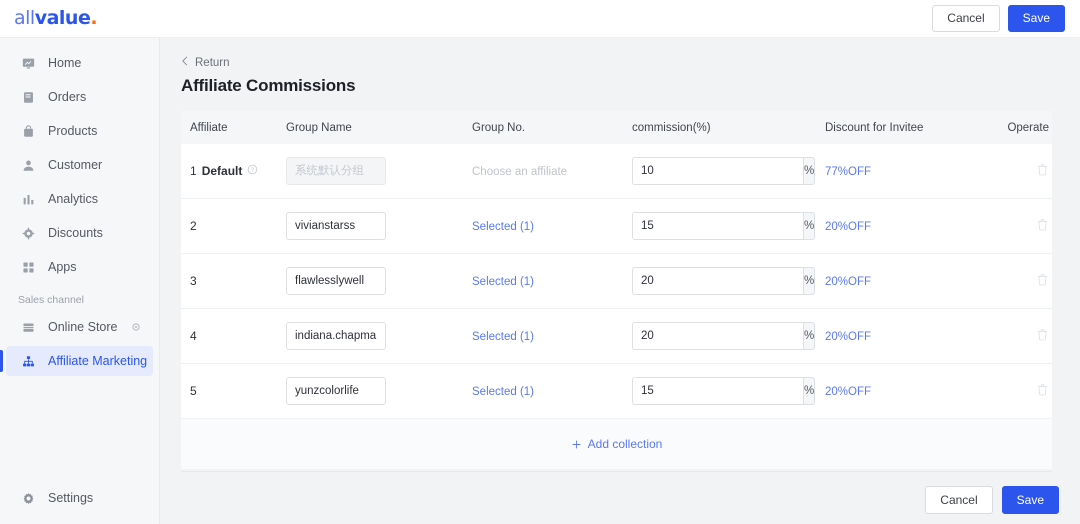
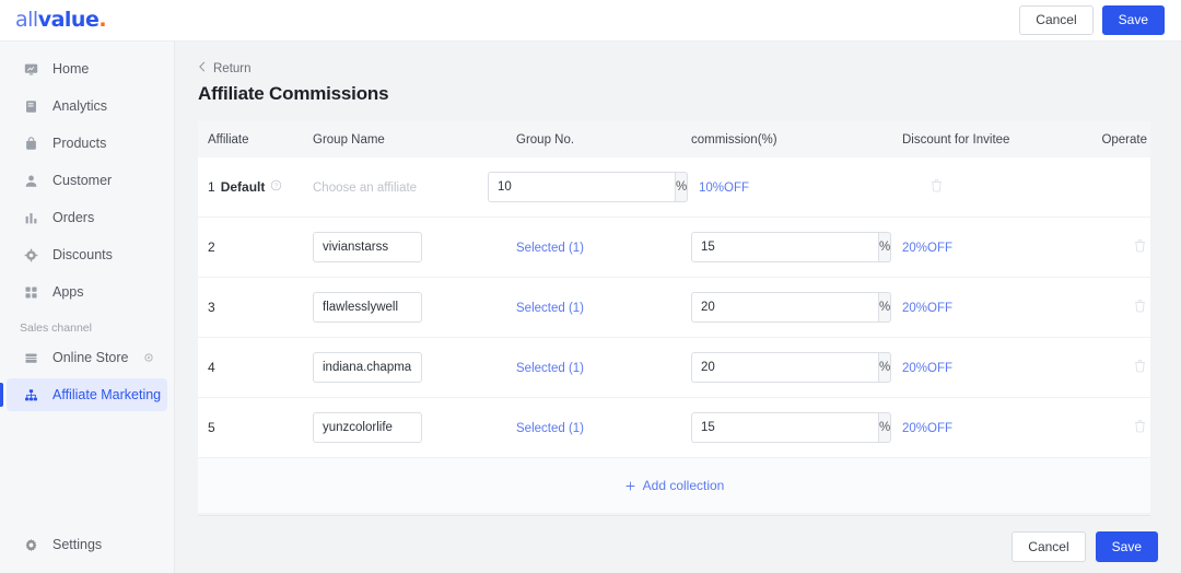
  allvalue.
  Cancel
  Save
  Home
- Orders
+ Analytics
  Products
  Customer
- Analytics
+ Orders
  Discounts
  Apps
  Sales channel
  Online Store
  Affiliate Marketing
  Settings
  Return
  Affiliate Commissions
  Affiliate
  Group Name
  Group No.
  commission(%)
  Discount for Invitee
  Operate
  1
  Default
- 系统默认分组
  Choose an affiliate
  10
  %
- 77%OFF
+ 10%OFF
  2
  vivianstarss
  Selected (1)
  15
  %
  20%OFF
  3
  flawlesslywell
  Selected (1)
  20
  %
  20%OFF
  4
  indiana.chapma
  Selected (1)
  20
  %
  20%OFF
  5
  yunzcolorlife
  Selected (1)
  15
  %
  20%OFF
  Add collection
  Cancel
  Save
